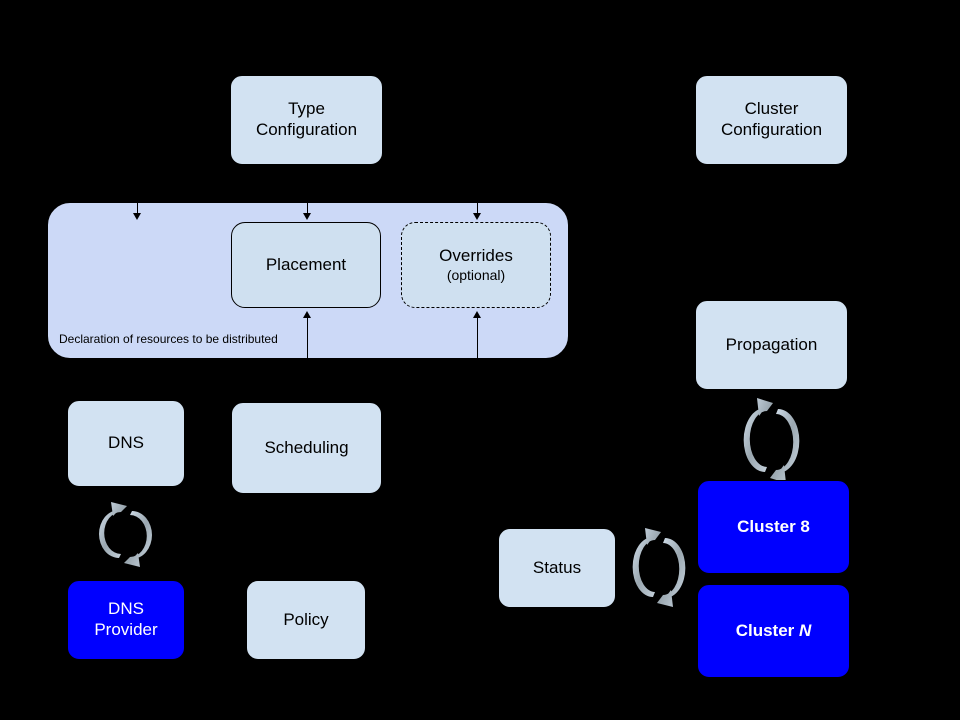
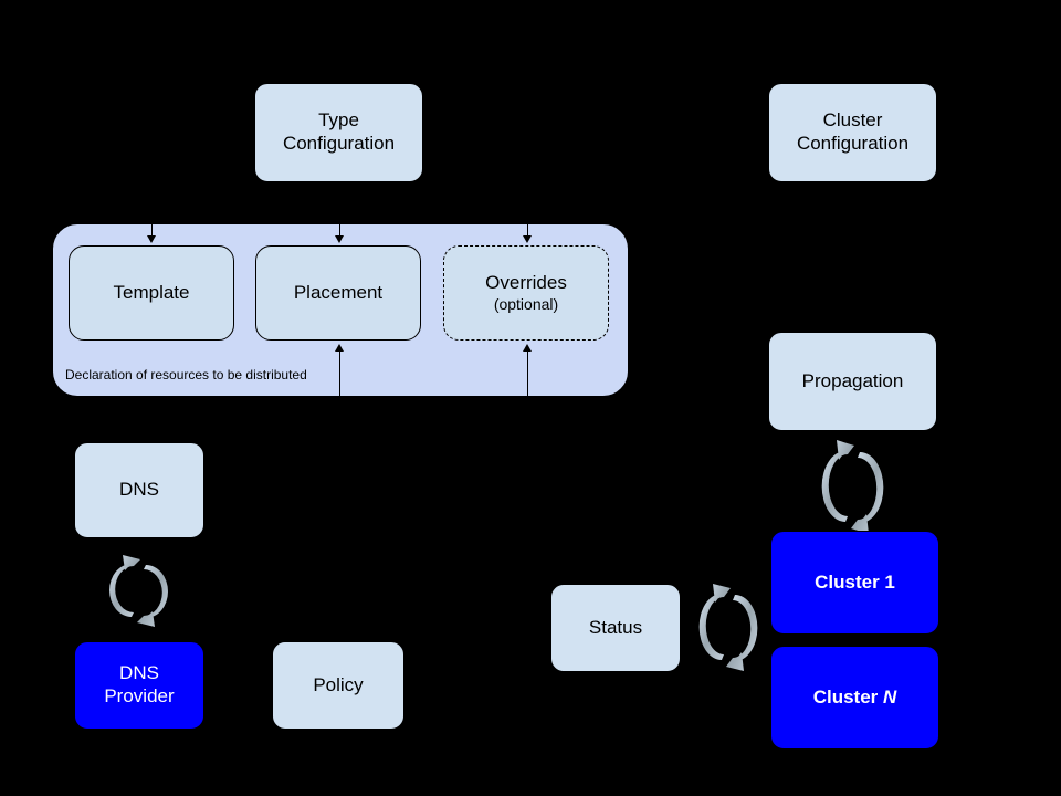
  Type
  Configuration
  Cluster
  Configuration
+ Template
  Placement
  Overrides
  (optional)
  Declaration of resources to be distributed
  DNS
  DNS
  Provider
- Scheduling
  Policy
  Propagation
- Cluster 8
+ Cluster 1
  Cluster N
  Status
